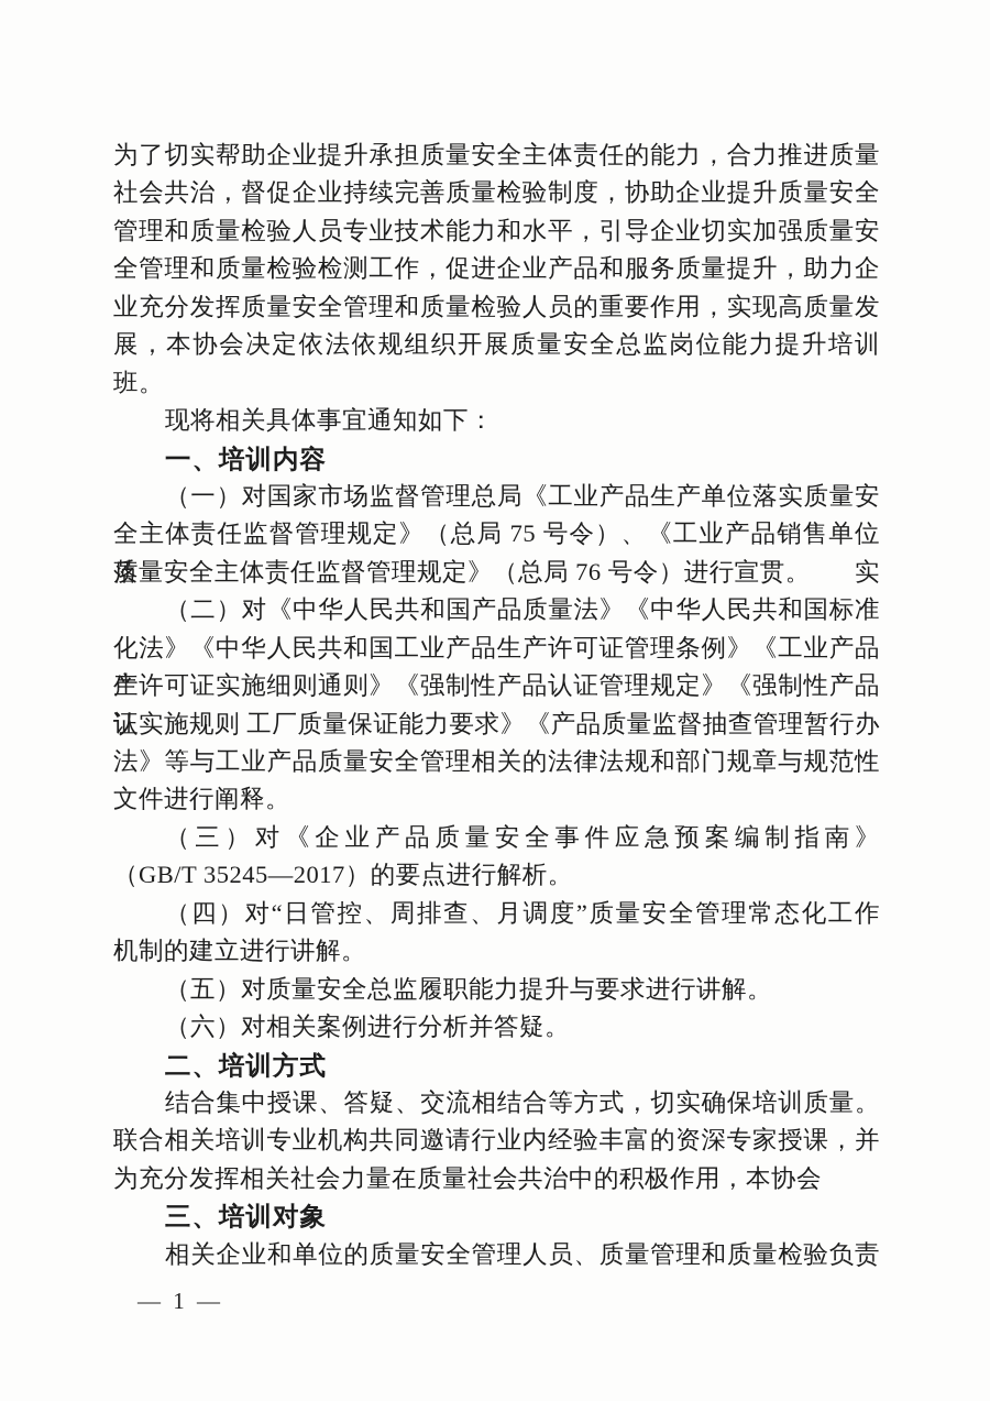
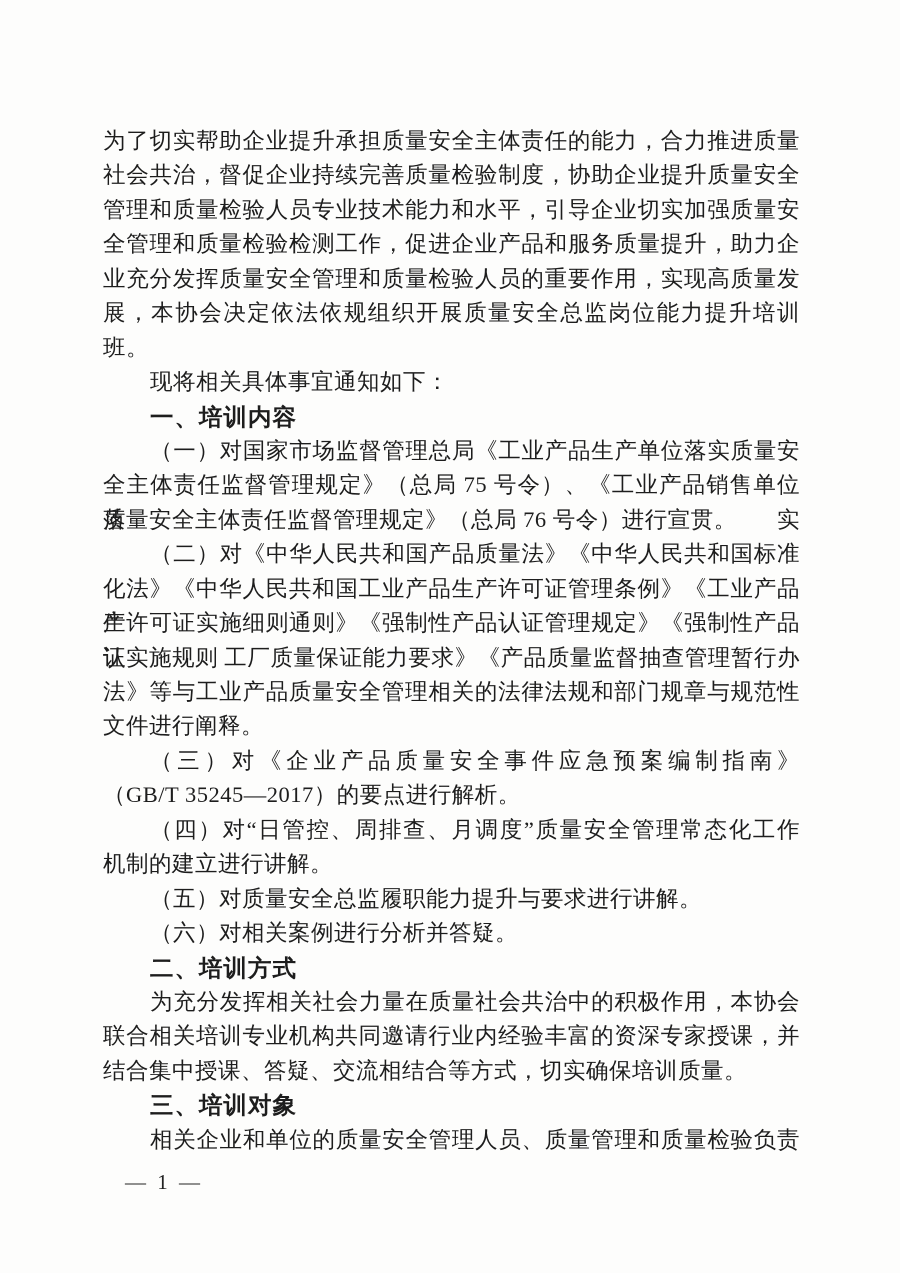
  为了切实帮助企业提升承担质量安全主体责任的能力，合力推进质量
  社会共治，督促企业持续完善质量检验制度，协助企业提升质量安全
  管理和质量检验人员专业技术能力和水平，引导企业切实加强质量安
  全管理和质量检验检测工作，促进企业产品和服务质量提升，助力企
  业充分发挥质量安全管理和质量检验人员的重要作用，实现高质量发
  展，本协会决定依法依规组织开展质量安全总监岗位能力提升培训
  班。
  现将相关具体事宜通知如下：
  一、培训内容
  （一）对国家市场监督管理总局《工业产品生产单位落实质量安
  全主体责任监督管理规定》（总局 75 号令）、《工业产品销售单位落实
  质量安全主体责任监督管理规定》（总局 76 号令）进行宣贯。
  （二）对《中华人民共和国产品质量法》《中华人民共和国标准
  化法》《中华人民共和国工业产品生产许可证管理条例》《工业产品生
  产许可证实施细则通则》《强制性产品认证管理规定》《强制性产品认
  证实施规则 工厂质量保证能力要求》《产品质量监督抽查管理暂行办
  法》等与工业产品质量安全管理相关的法律法规和部门规章与规范性
  文件进行阐释。
  （三）对《企业产品质量安全事件应急预案编制指南》
  （GB/T 35245—2017）的要点进行解析。
  （四）对“日管控、周排查、月调度”质量安全管理常态化工作
  机制的建立进行讲解。
  （五）对质量安全总监履职能力提升与要求进行讲解。
  （六）对相关案例进行分析并答疑。
  二、培训方式
- 结合集中授课、答疑、交流相结合等方式，切实确保培训质量。
+ 为充分发挥相关社会力量在质量社会共治中的积极作用，本协会
  联合相关培训专业机构共同邀请行业内经验丰富的资深专家授课，并
- 为充分发挥相关社会力量在质量社会共治中的积极作用，本协会
+ 结合集中授课、答疑、交流相结合等方式，切实确保培训质量。
  三、培训对象
  相关企业和单位的质量安全管理人员、质量管理和质量检验负责
  — 1 —
